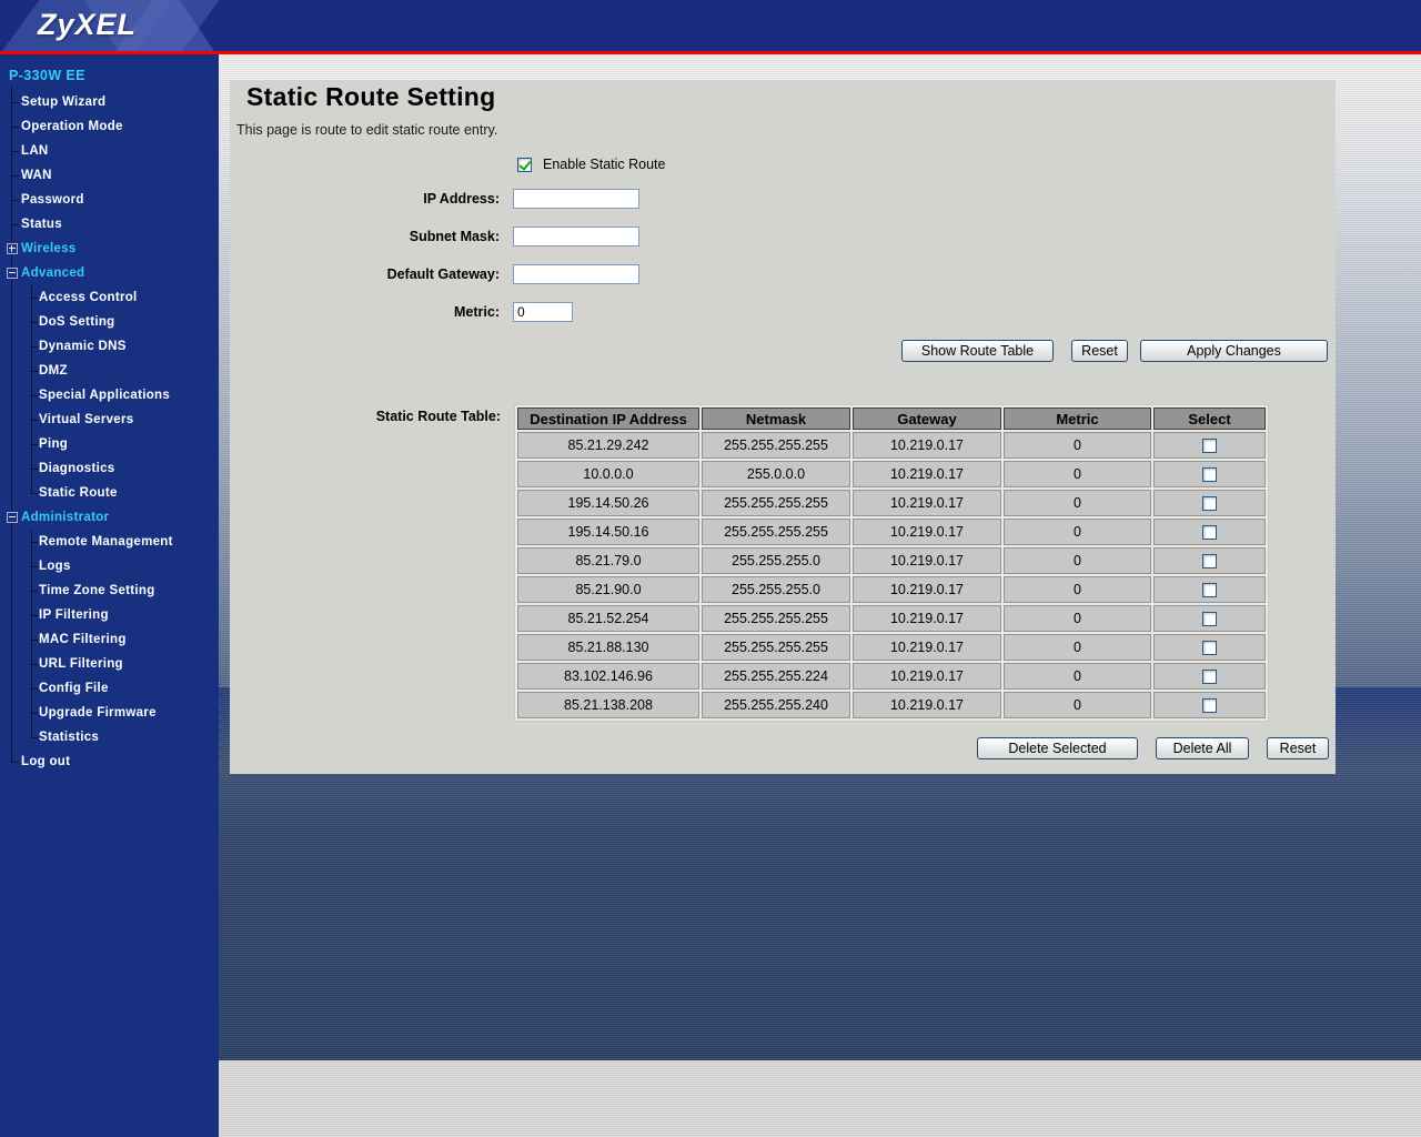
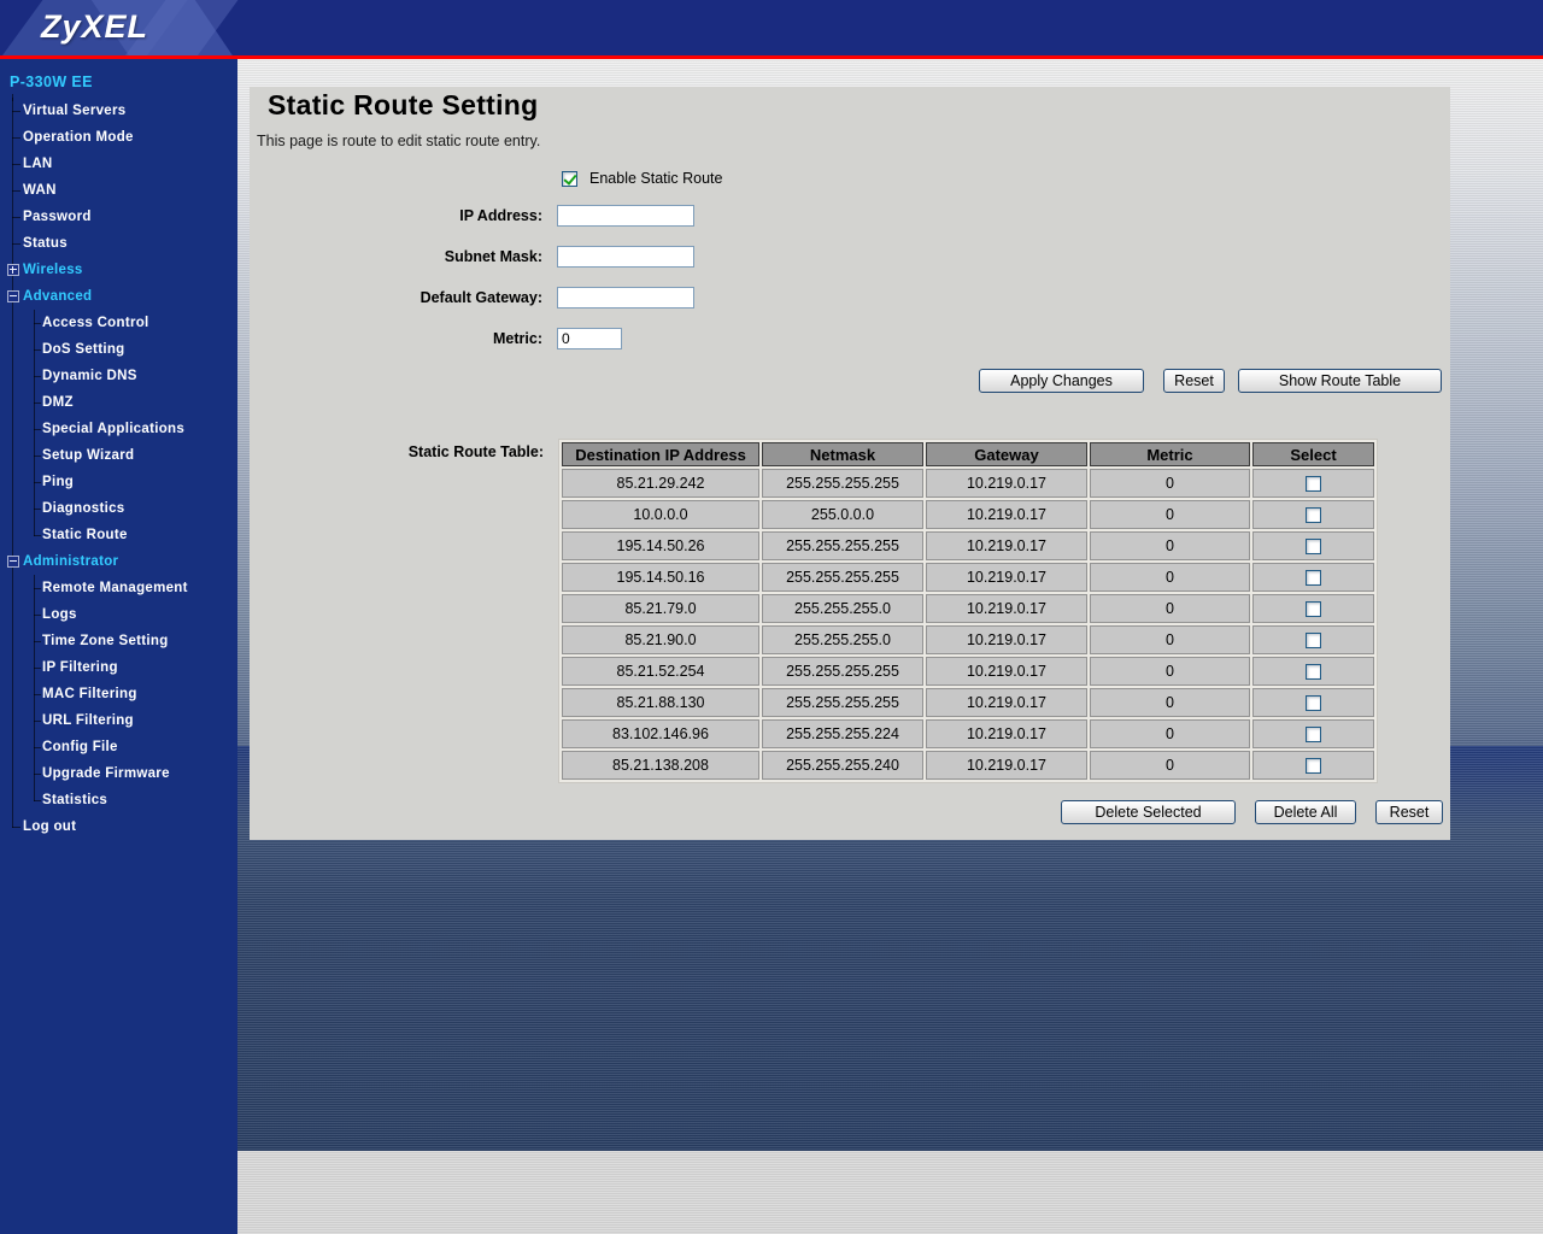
  ZyXEL
  P-330W EE
- Setup Wizard
+ Virtual Servers
  Operation Mode
  LAN
  WAN
  Password
  Status
  Wireless
  Advanced
  Access Control
  DoS Setting
  Dynamic DNS
  DMZ
  Special Applications
- Virtual Servers
+ Setup Wizard
  Ping
  Diagnostics
  Static Route
  Administrator
  Remote Management
  Logs
  Time Zone Setting
  IP Filtering
  MAC Filtering
  URL Filtering
  Config File
  Upgrade Firmware
  Statistics
  Log out
  Static Route Setting
  This page is route to edit static route entry.
  Enable Static Route
  IP Address:
  Subnet Mask:
  Default Gateway:
  Metric:
  0
- Show Route Table
+ Apply Changes
  Reset
- Apply Changes
+ Show Route Table
  Static Route Table:
  Destination IP Address	Netmask	Gateway	Metric	Select
  85.21.29.242	255.255.255.255	10.219.0.17	0
  10.0.0.0	255.0.0.0	10.219.0.17	0
  195.14.50.26	255.255.255.255	10.219.0.17	0
  195.14.50.16	255.255.255.255	10.219.0.17	0
  85.21.79.0	255.255.255.0	10.219.0.17	0
  85.21.90.0	255.255.255.0	10.219.0.17	0
  85.21.52.254	255.255.255.255	10.219.0.17	0
  85.21.88.130	255.255.255.255	10.219.0.17	0
  83.102.146.96	255.255.255.224	10.219.0.17	0
  85.21.138.208	255.255.255.240	10.219.0.17	0
  Delete Selected
  Delete All
  Reset
